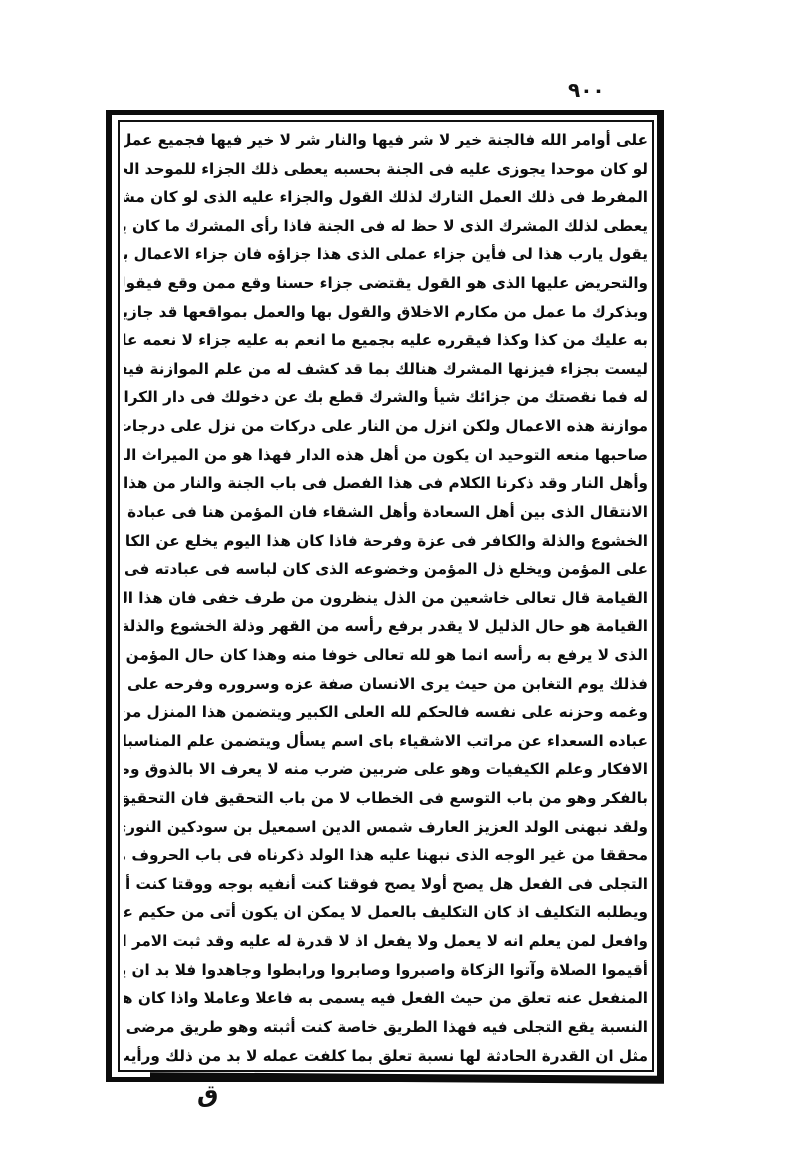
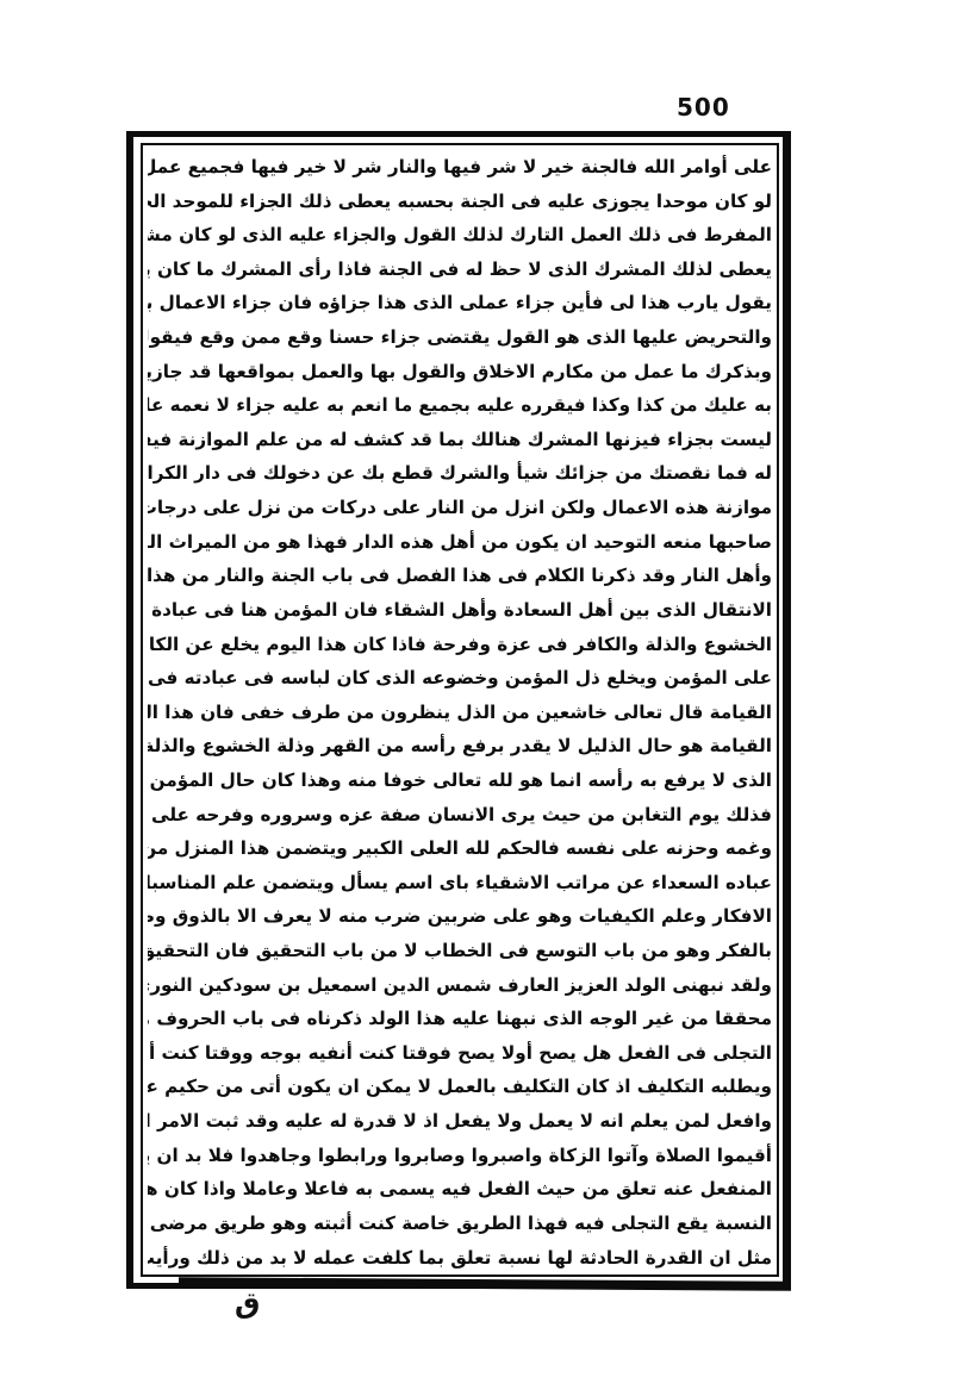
- ٩٠٠
+ 500
  على أوامر الله فالجنة خير لا شر فيها والنار شر لا خير فيها فجميع عمل
  لو كان موحدا يجوزى عليه فى الجنة بحسبه يعطى ذلك الجزاء للموحد الج
  المفرط فى ذلك العمل التارك لذلك القول والجزاء عليه الذى لو كان مش
  يعطى لذلك المشرك الذى لا حظ له فى الجنة فاذا رأى المشرك ما كان ي
  يقول يارب هذا لى فأين جزاء عملى الذى هذا جزاؤه فان جزاء الاعمال ب
  والتحريض عليها الذى هو القول يقتضى جزاء حسنا وقع ممن وقع فيقو
  وبذكرك ما عمل من مكارم الاخلاق والقول بها والعمل بمواقعها قد جازي
  به عليك من كذا وكذا فيقرره عليه بجميع ما انعم به عليه جزاء لا نعمه عل
  ليست بجزاء فيزنها المشرك هنالك بما قد كشف له من علم الموازنة في
  له فما نقصتك من جزائك شيأ والشرك قطع بك عن دخولك فى دار الكرا
  موازنة هذه الاعمال ولكن انزل من النار على دركات من نزل على درجات
  صاحبها منعه التوحيد ان يكون من أهل هذه الدار فهذا هو من الميراث ال
  وأهل النار وقد ذكرنا الكلام فى هذا الفصل فى باب الجنة والنار من هذا
  الانتقال الذى بين أهل السعادة وأهل الشقاء فان المؤمن هنا فى عبادة
  الخشوع والذلة والكافر فى عزة وفرحة فاذا كان هذا اليوم يخلع عن الكا
  على المؤمن ويخلع ذل المؤمن وخضوعه الذى كان لباسه فى عبادته فى
  القيامة قال تعالى خاشعين من الذل ينظرون من طرف خفى فان هذا ال
  القيامة هو حال الذليل لا يقدر برفع رأسه من القهر وذلة الخشوع والذلة
  الذى لا يرفع به رأسه انما هو لله تعالى خوفا منه وهذا كان حال المؤمن
  فذلك يوم التغابن من حيث يرى الانسان صفة عزه وسروره وفرحه على
  وغمه وحزنه على نفسه فالحكم لله العلى الكبير ويتضمن هذا المنزل من
  عباده السعداء عن مراتب الاشقياء باى اسم يسأل ويتضمن علم المناسبا
  الافكار وعلم الكيفيات وهو على ضربين ضرب منه لا يعرف الا بالذوق و
  بالفكر وهو من باب التوسع فى الخطاب لا من باب التحقيق فان التحقيق
  ولقد نبهنى الولد العزيز العارف شمس الدين اسمعيل بن سودكين النور
  محققا من غير الوجه الذى نبهنا عليه هذا الولد ذكرناه فى باب الحروف
  التجلى فى الفعل هل يصح أولا يصح فوقتا كنت أنفيه بوجه ووقتا كنت أ
  ويطلبه التكليف اذ كان التكليف بالعمل لا يمكن ان يكون أتى من حكيم ع
  وافعل لمن يعلم انه لا يعمل ولا يفعل اذ لا قدرة له عليه وقد ثبت الامر ا
  أقيموا الصلاة وآتوا الزكاة واصبروا وصابروا ورابطوا وجاهدوا فلا بد ان ي
  المنفعل عنه تعلق من حيث الفعل فيه يسمى به فاعلا وعاملا واذا كان ه
  النسبة يقع التجلى فيه فهذا الطريق خاصة كنت أثبته وهو طريق مرضى
  مثل ان القدرة الحادثة لها نسبة تعلق بما كلفت عمله لا بد من ذلك ورأي
  ق
